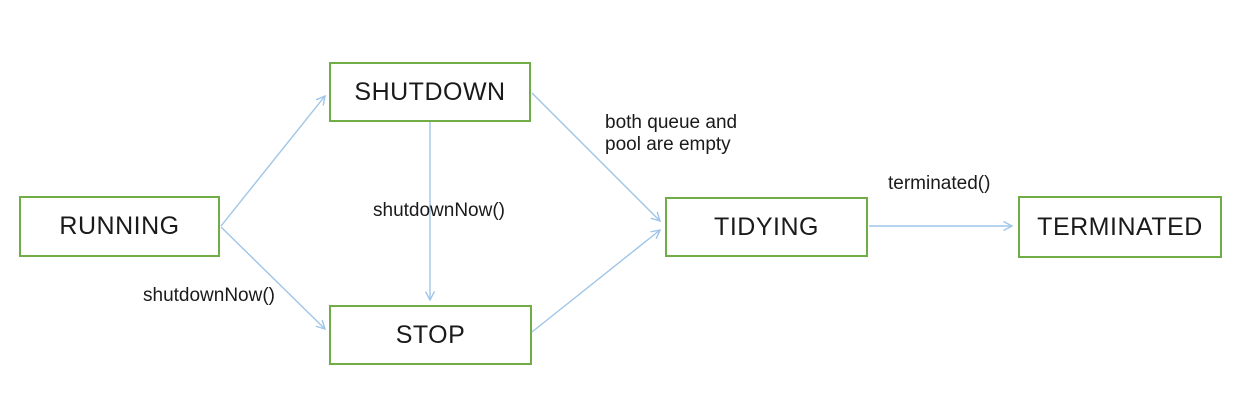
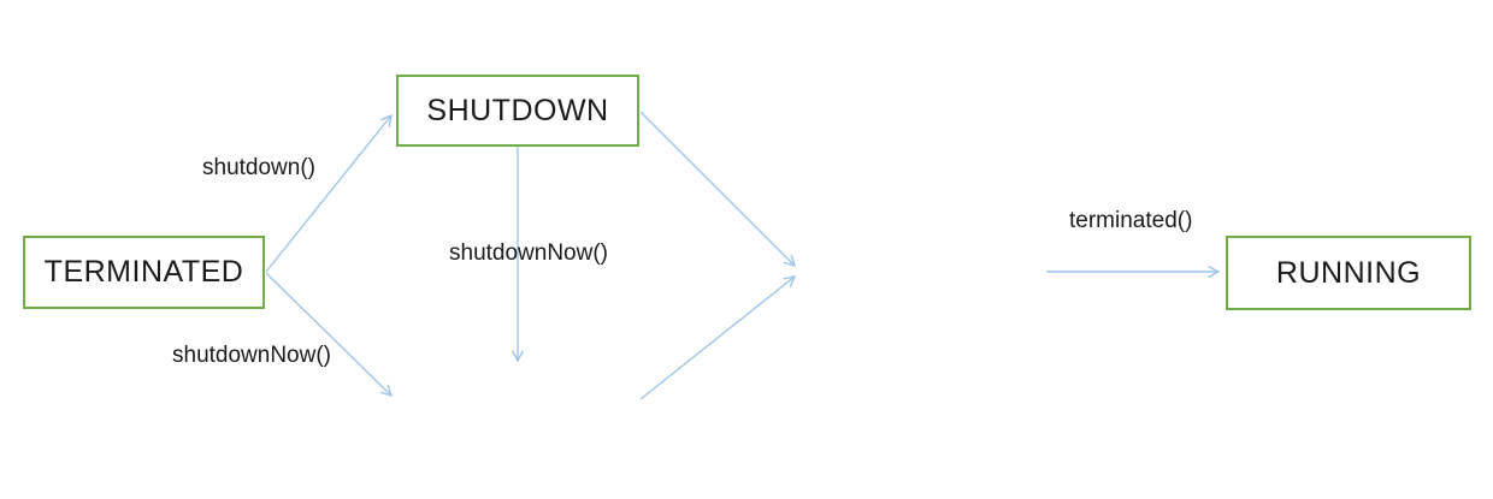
- RUNNING
+ TERMINATED
  SHUTDOWN
- STOP
- TIDYING
- TERMINATED
+ RUNNING
+ shutdown()
  shutdownNow()
  shutdownNow()
- both queue and
- pool are empty
  terminated()
